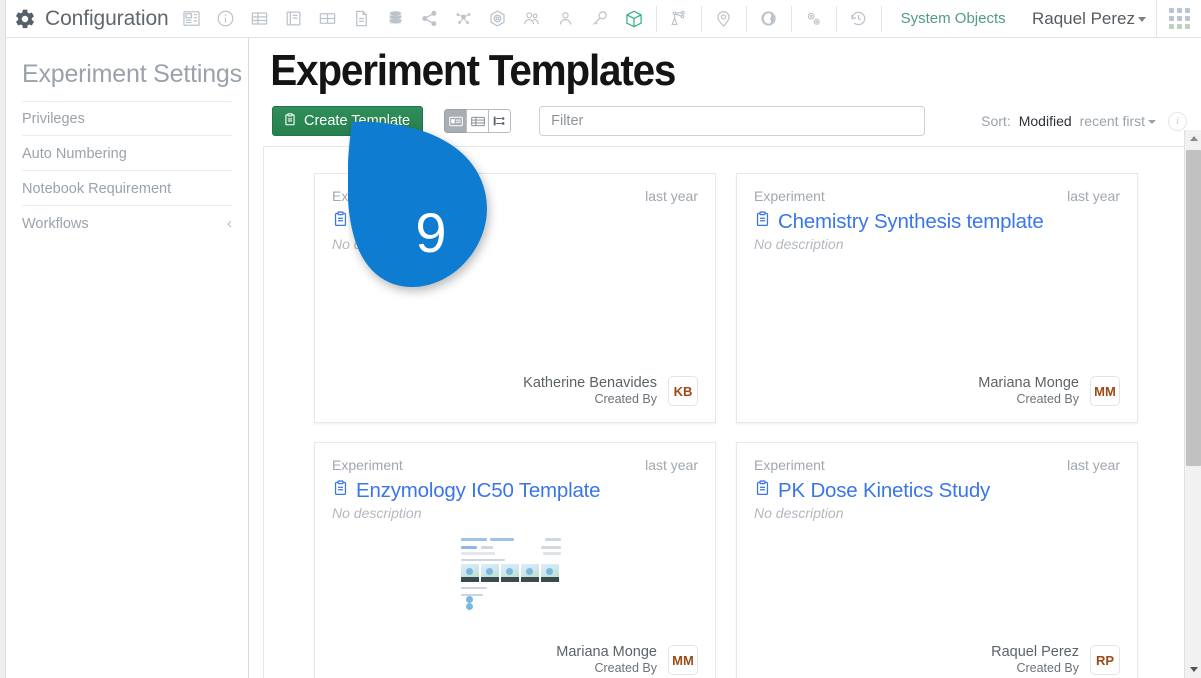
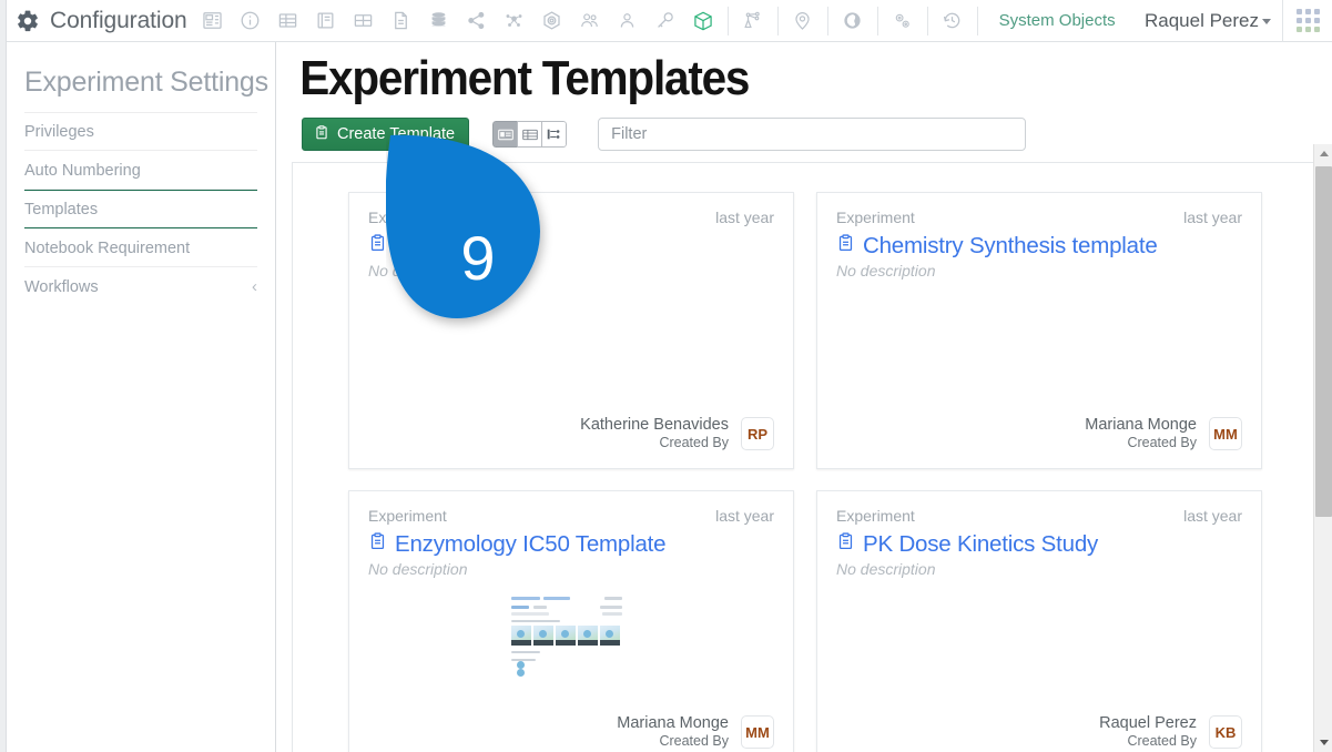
  Configuration
  System Objects
  Raquel Perez
  Experiment Settings
  Privileges
  Auto Numbering
+ Templates
  Notebook Requirement
  Workflows
  ‹
  Experiment Templates
  Create Template
  Filter
- Sort:
- Modified
- recent first
- i
  last year
  Katherine Benavides
  Created By
- KB
+ RP
  Experiment
  last year
  Chemistry Synthesis template
  No description
  Mariana Monge
  Created By
  MM
  Experiment
  last year
  Enzymology IC50 Template
  No description
  Mariana Monge
  Created By
  MM
  Experiment
  last year
  PK Dose Kinetics Study
  No description
  Raquel Perez
  Created By
- RP
+ KB
  9
